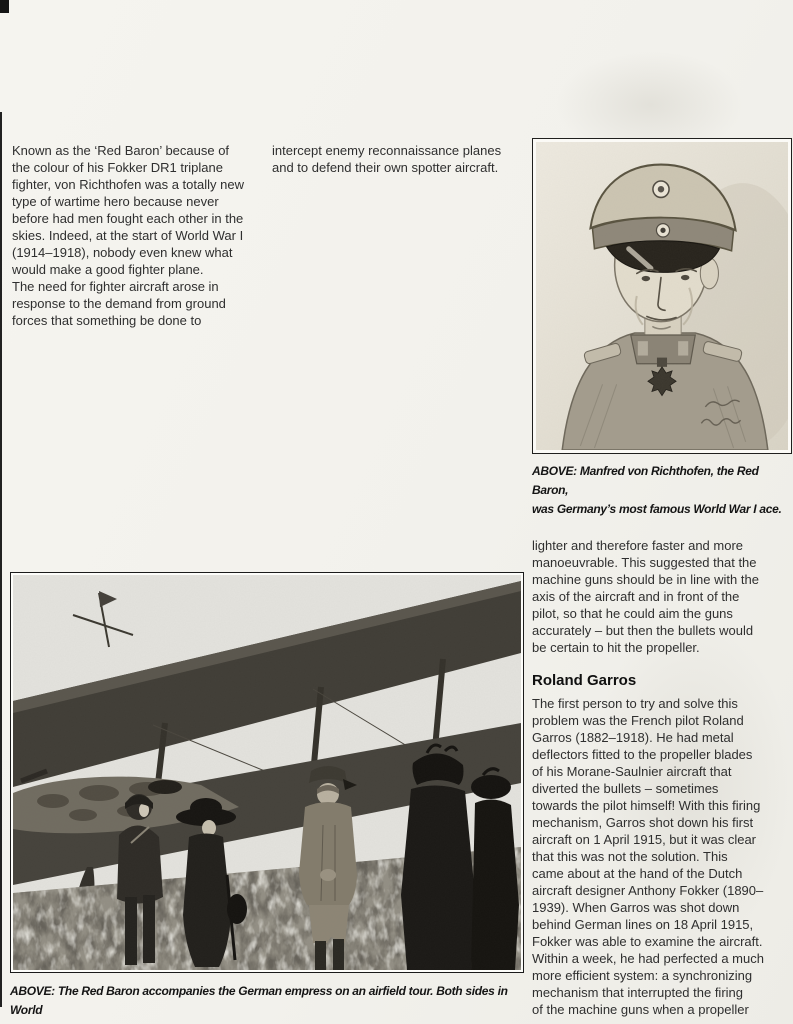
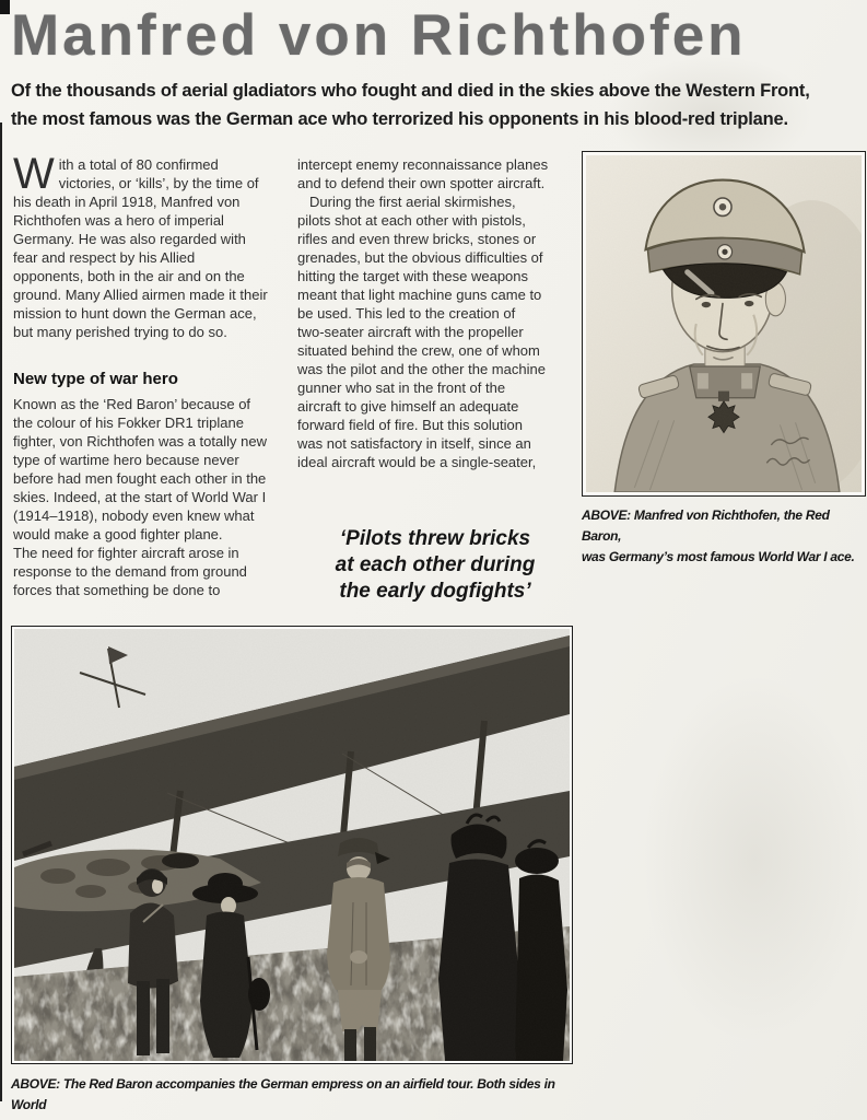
+ Manfred von Richthofen
+ Of the thousands of aerial gladiators who fought and died in the skies above the Western Front,
+ the most famous was the German ace who terrorized his opponents in his blood-red triplane.
+ W
+ ith a total of 80 confirmed
+ victories, or ‘kills’, by the time of
+ his death in April 1918, Manfred von
+ Richthofen was a hero of imperial
+ Germany. He was also regarded with
+ fear and respect by his Allied
+ opponents, both in the air and on the
+ ground. Many Allied airmen made it their
+ mission to hunt down the German ace,
+ but many perished trying to do so.
+ New type of war hero
  Known as the ‘Red Baron’ because of
  the colour of his Fokker DR1 triplane
  fighter, von Richthofen was a totally new
  type of wartime hero because never
  before had men fought each other in the
  skies. Indeed, at the start of World War I
  (1914–1918), nobody even knew what
  would make a good fighter plane.
  The need for fighter aircraft arose in
  response to the demand from ground
  forces that something be done to
  intercept enemy reconnaissance planes
  and to defend their own spotter aircraft.
+ During the first aerial skirmishes,
+ pilots shot at each other with pistols,
+ rifles and even threw bricks, stones or
+ grenades, but the obvious difficulties of
+ hitting the target with these weapons
+ meant that light machine guns came to
+ be used. This led to the creation of
+ two-seater aircraft with the propeller
+ situated behind the crew, one of whom
+ was the pilot and the other the machine
+ gunner who sat in the front of the
+ aircraft to give himself an adequate
+ forward field of fire. But this solution
+ was not satisfactory in itself, since an
+ ideal aircraft would be a single-seater,
+ ‘Pilots threw bricks
+ at each other during
+ the early dogfights’
  ABOVE: Manfred von Richthofen, the Red Baron,
  was Germany’s most famous World War I ace.
- lighter and therefore faster and more
- manoeuvrable. This suggested that the
- machine guns should be in line with the
- axis of the aircraft and in front of the
- pilot, so that he could aim the guns
- accurately – but then the bullets would
- be certain to hit the propeller.
- Roland Garros
- The first person to try and solve this
- problem was the French pilot Roland
- Garros (1882–1918). He had metal
- deflectors fitted to the propeller blades
- of his Morane-Saulnier aircraft that
- diverted the bullets – sometimes
- towards the pilot himself! With this firing
- mechanism, Garros shot down his first
- aircraft on 1 April 1915, but it was clear
- that this was not the solution. This
- came about at the hand of the Dutch
- aircraft designer Anthony Fokker (1890–
- 1939). When Garros was shot down
- behind German lines on 18 April 1915,
- Fokker was able to examine the aircraft.
- Within a week, he had perfected a much
- more efficient system: a synchronizing
- mechanism that interrupted the firing
- of the machine guns when a propeller
  ABOVE: The Red Baron accompanies the German empress on an airfield tour. Both sides in World
